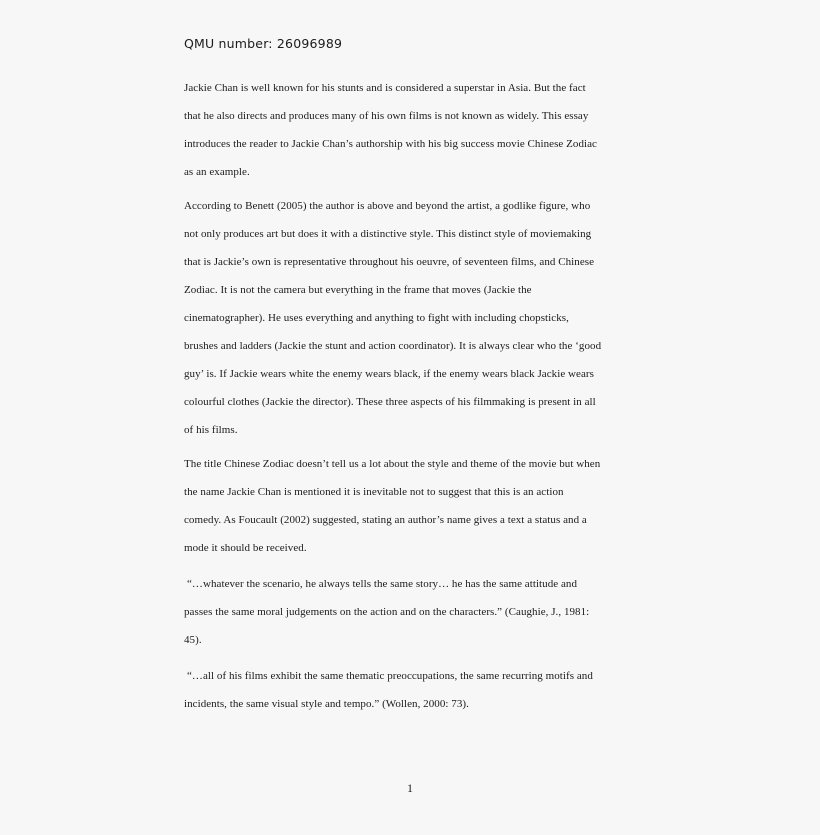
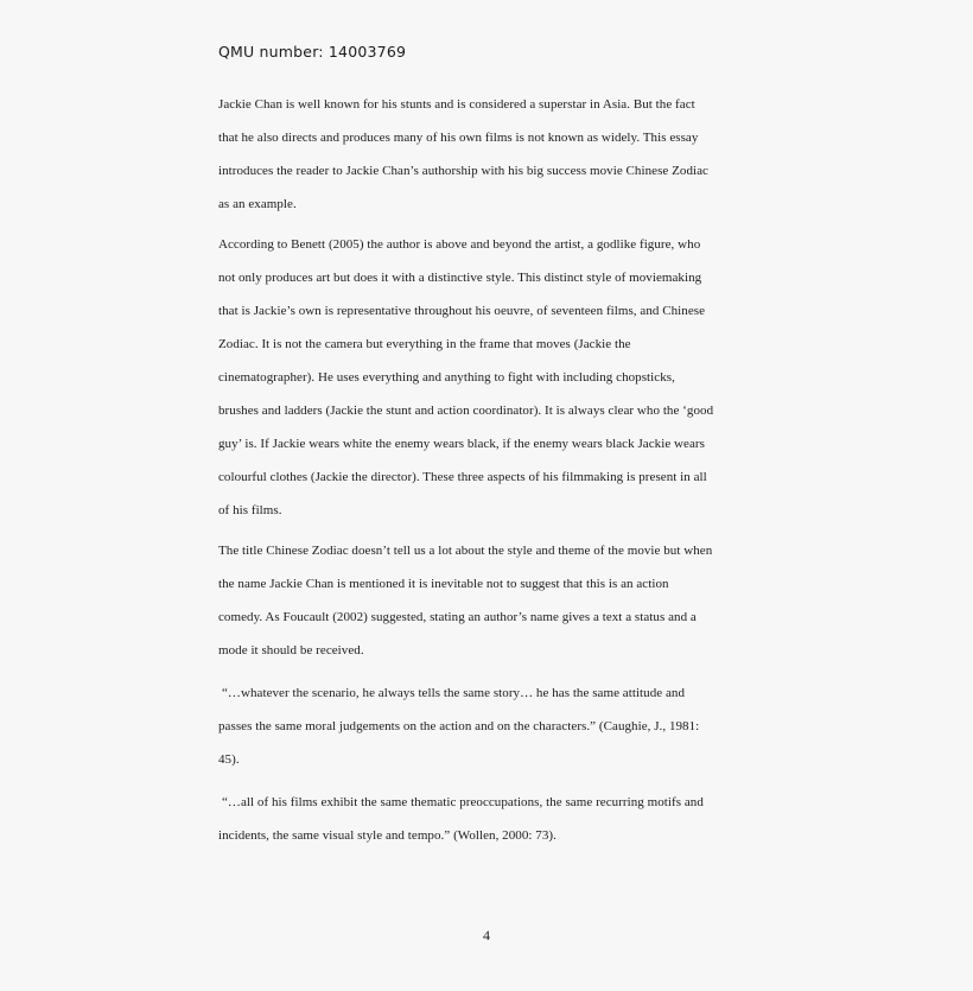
- QMU number: 26096989
+ QMU number: 14003769
  Jackie Chan is well known for his stunts and is considered a superstar in Asia. But the fact
  that he also directs and produces many of his own films is not known as widely. This essay
  introduces the reader to Jackie Chan’s authorship with his big success movie Chinese Zodiac
  as an example.
  According to Benett (2005) the author is above and beyond the artist, a godlike figure, who
  not only produces art but does it with a distinctive style. This distinct style of moviemaking
  that is Jackie’s own is representative throughout his oeuvre, of seventeen films, and Chinese
  Zodiac. It is not the camera but everything in the frame that moves (Jackie the
  cinematographer). He uses everything and anything to fight with including chopsticks,
  brushes and ladders (Jackie the stunt and action coordinator). It is always clear who the ‘good
  guy’ is. If Jackie wears white the enemy wears black, if the enemy wears black Jackie wears
  colourful clothes (Jackie the director). These three aspects of his filmmaking is present in all
  of his films.
  The title Chinese Zodiac doesn’t tell us a lot about the style and theme of the movie but when
  the name Jackie Chan is mentioned it is inevitable not to suggest that this is an action
  comedy. As Foucault (2002) suggested, stating an author’s name gives a text a status and a
  mode it should be received.
  “…whatever the scenario, he always tells the same story… he has the same attitude and
  passes the same moral judgements on the action and on the characters.” (Caughie, J., 1981:
  45).
  “…all of his films exhibit the same thematic preoccupations, the same recurring motifs and
  incidents, the same visual style and tempo.” (Wollen, 2000: 73).
- 1
+ 4
